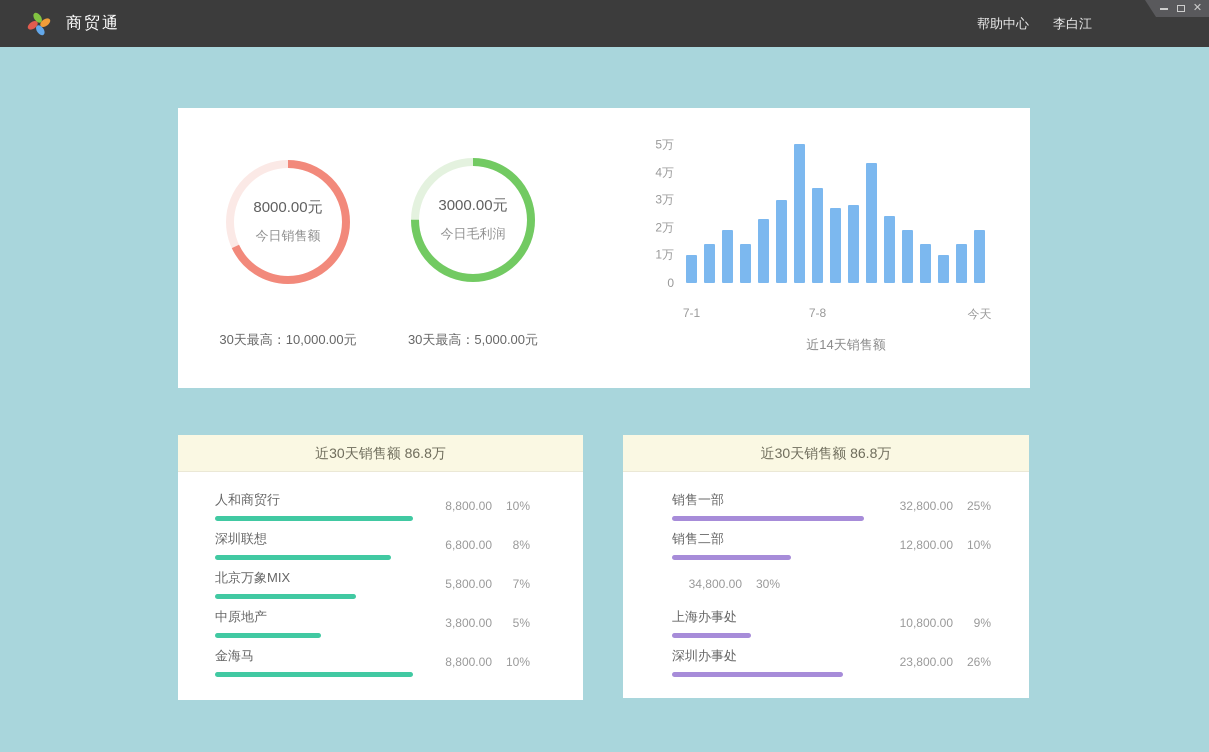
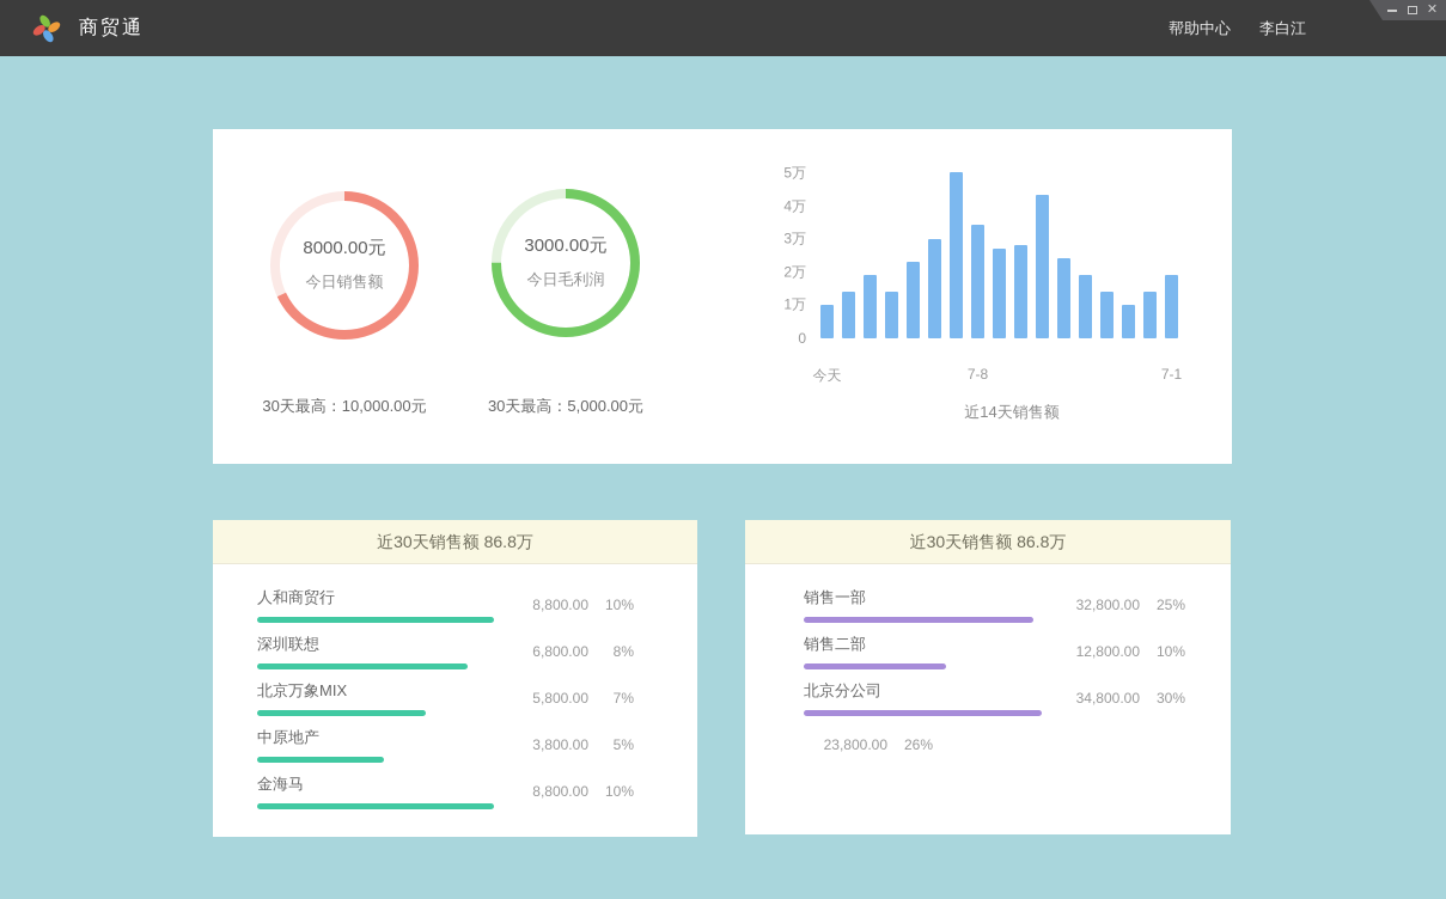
  商贸通
  帮助中心
  李白江
  ✕
  8000.00元
  今日销售额
  30天最高：10,000.00元
  3000.00元
  今日毛利润
  30天最高：5,000.00元
  5万
  4万
  3万
  2万
  1万
  0
- 7-1
+ 今天
  7-8
- 今天
+ 7-1
  近14天销售额
  近30天销售额 86.8万
  人和商贸行
  8,800.00
  10%
  深圳联想
  6,800.00
  8%
  北京万象MIX
  5,800.00
  7%
  中原地产
  3,800.00
  5%
  金海马
  8,800.00
  10%
  近30天销售额 86.8万
  销售一部
  32,800.00
  25%
  销售二部
  12,800.00
  10%
+ 北京分公司
  34,800.00
  30%
- 上海办事处
- 10,800.00
- 9%
- 深圳办事处
  23,800.00
  26%
